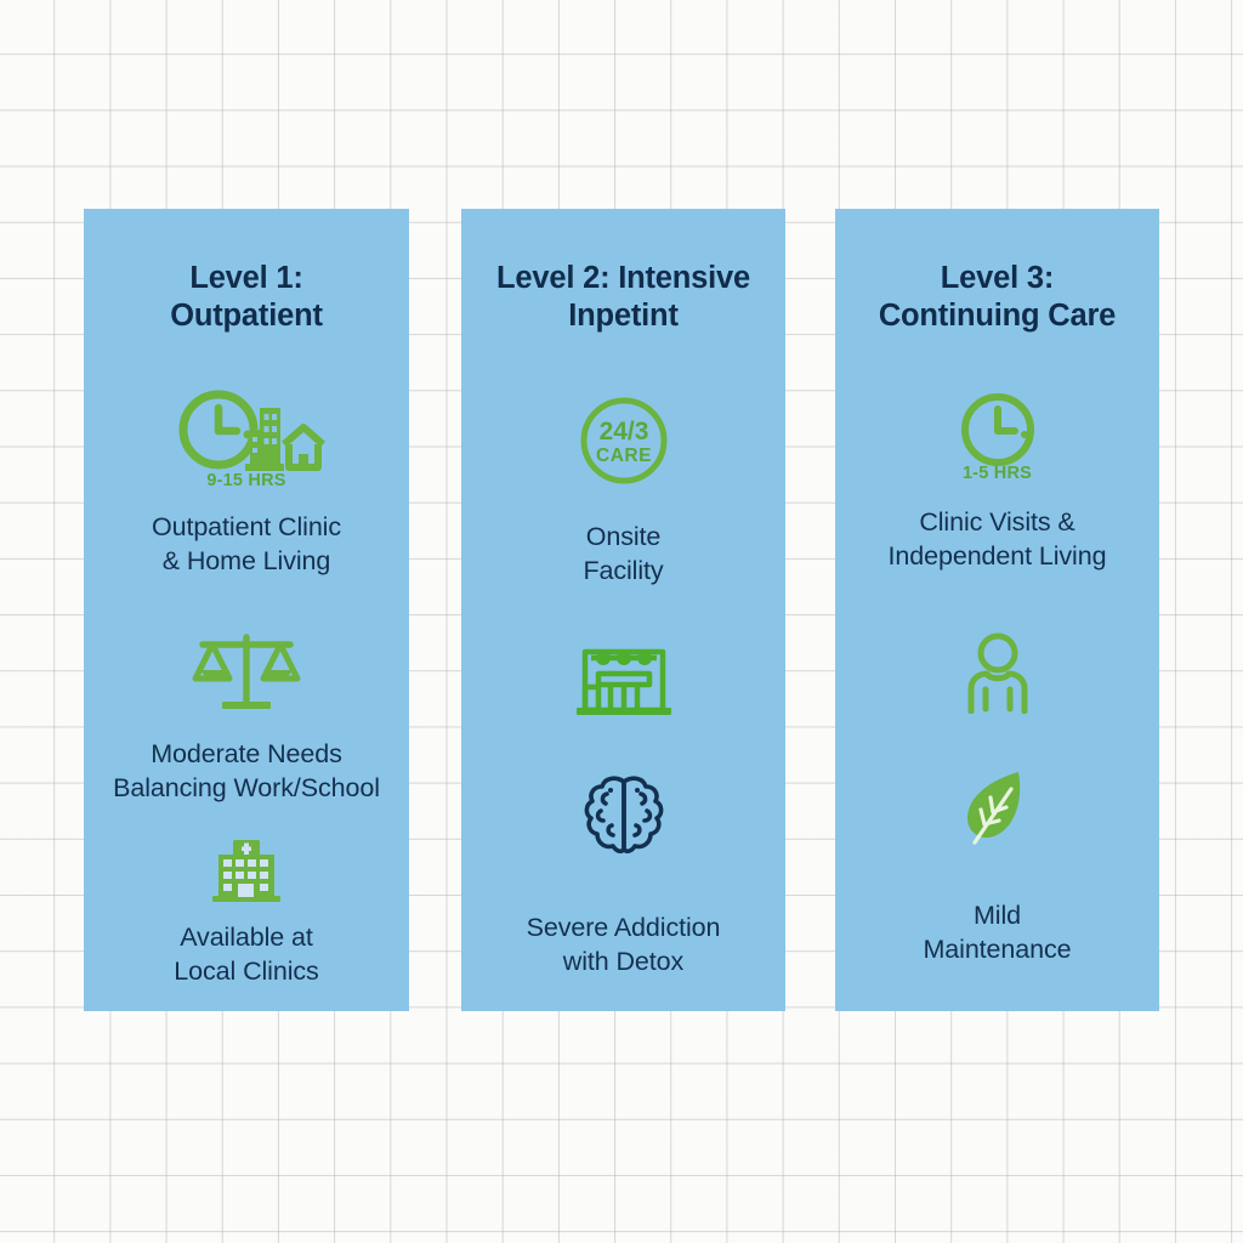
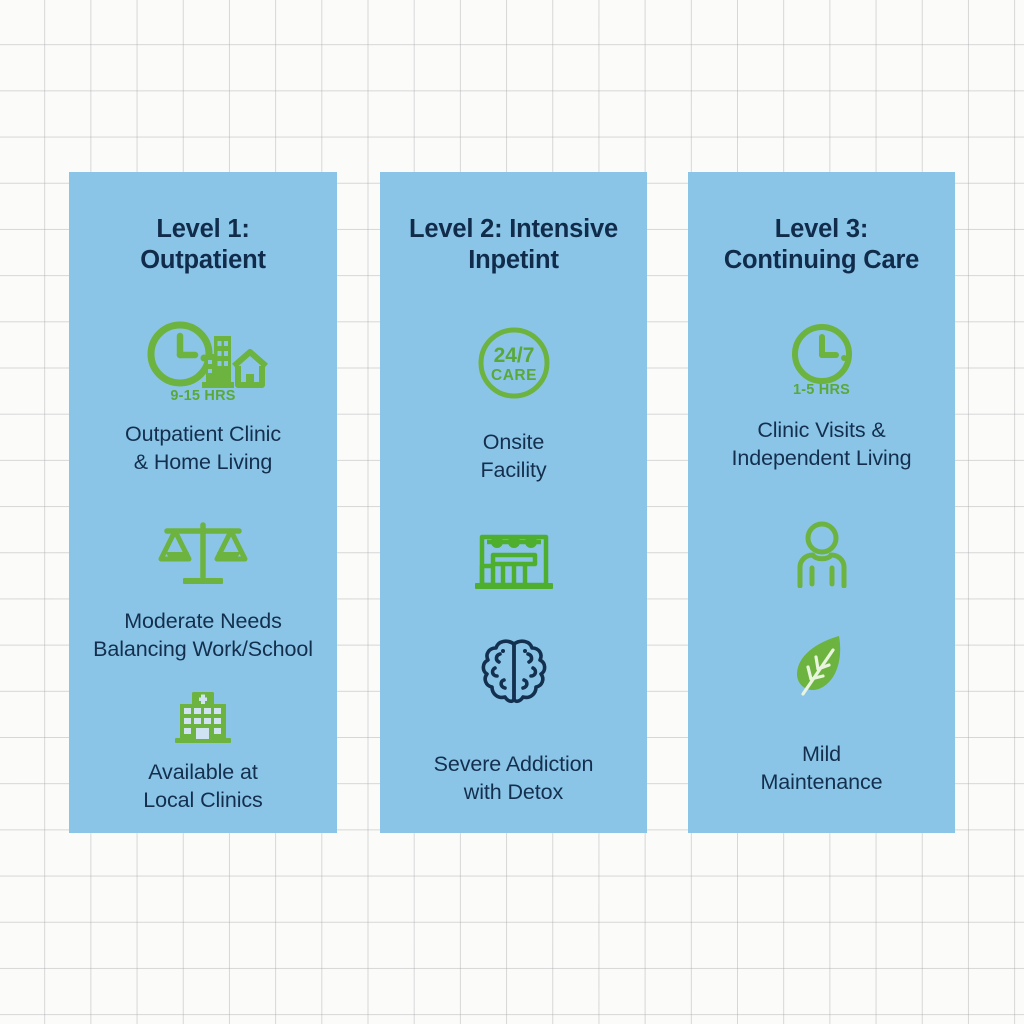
  Level 1:
  Outpatient
  9-15 HRS
  Outpatient Clinic
  & Home Living
  Moderate Needs
  Balancing Work/School
  Available at
  Local Clinics
  Level 2: Intensive
  Inpetint
- 24/3
+ 24/7
  CARE
  Onsite
  Facility
  Severe Addiction
  with Detox
  Level 3:
  Continuing Care
  1-5 HRS
  Clinic Visits &
  Independent Living
  Mild
  Maintenance
